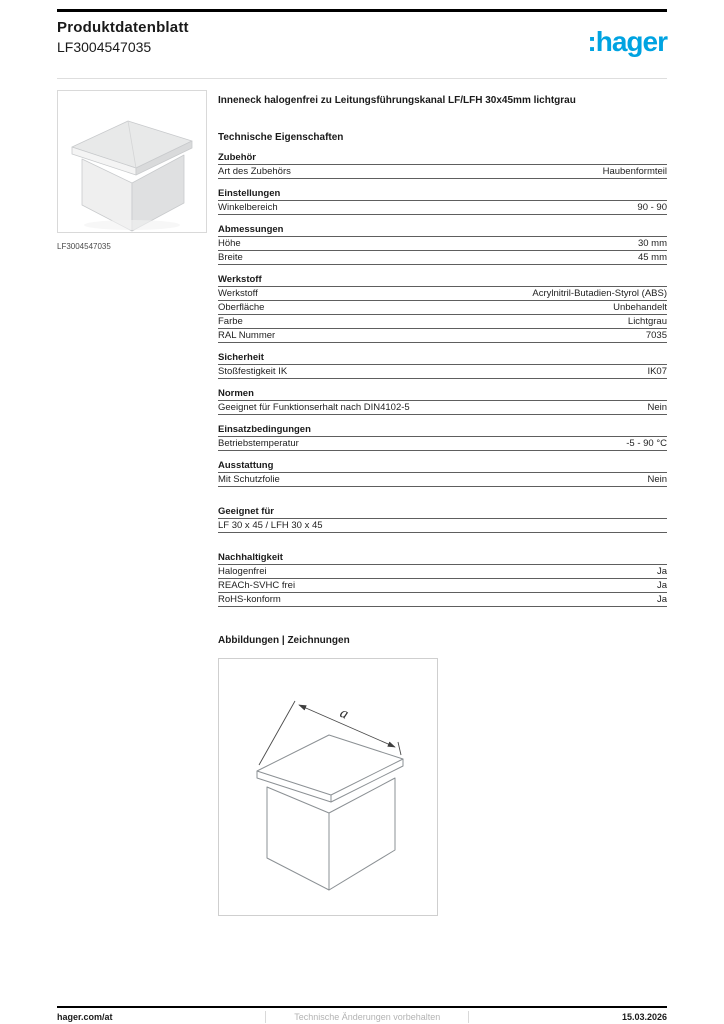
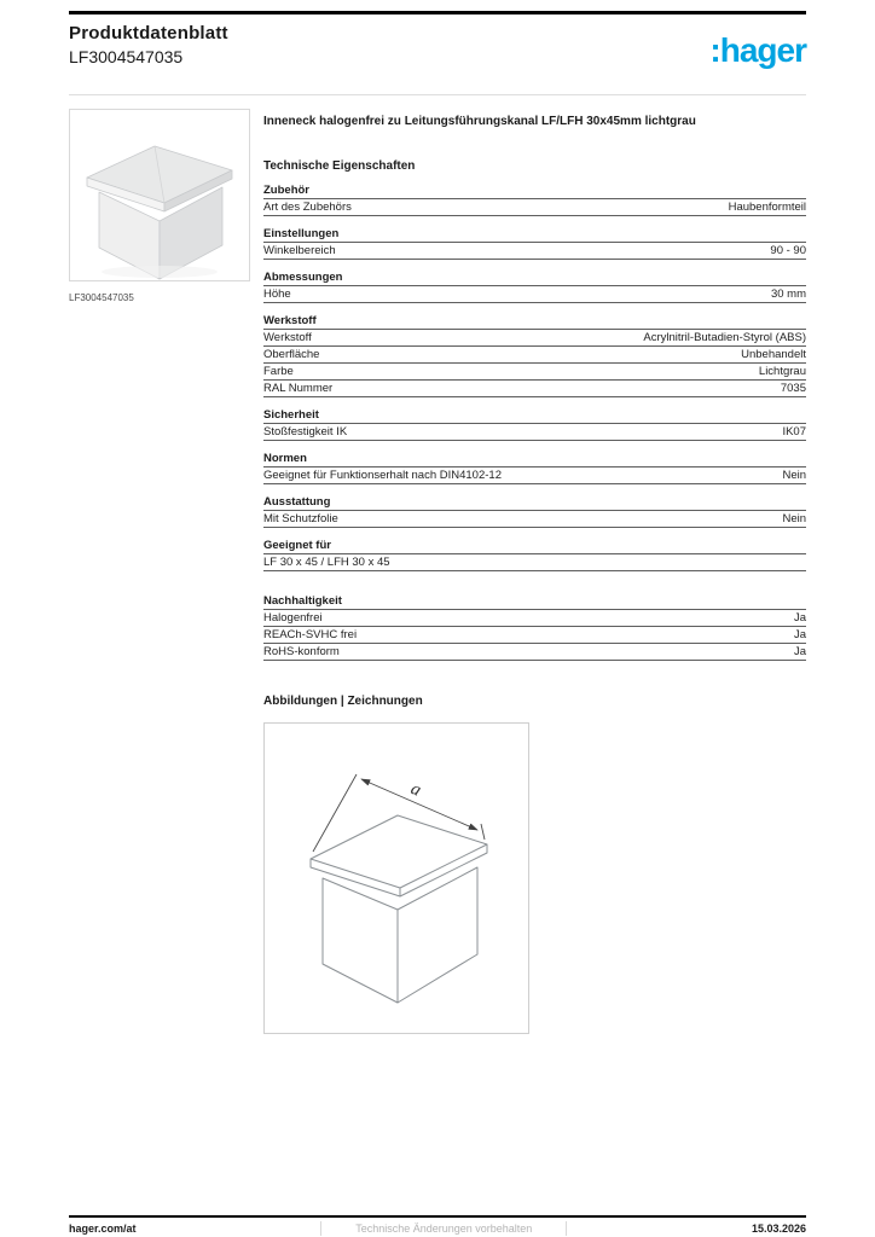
  Produktdatenblatt
  LF3004547035
  :hager
  LF3004547035
  Inneneck halogenfrei zu Leitungsführungskanal LF/LFH 30x45mm lichtgrau
  Technische Eigenschaften
  Zubehör
  Art des Zubehörs
  Haubenformteil
  Einstellungen
  Winkelbereich
  90 - 90
  Abmessungen
  Höhe
  30 mm
- Breite
- 45 mm
  Werkstoff
  Werkstoff
  Acrylnitril-Butadien-Styrol (ABS)
  Oberfläche
  Unbehandelt
  Farbe
  Lichtgrau
  RAL Nummer
  7035
  Sicherheit
  Stoßfestigkeit IK
  IK07
  Normen
- Geeignet für Funktionserhalt nach DIN4102-5
+ Geeignet für Funktionserhalt nach DIN4102-12
  Nein
- Einsatzbedingungen
- Betriebstemperatur
- -5 - 90 °C
  Ausstattung
  Mit Schutzfolie
  Nein
  Geeignet für
  LF 30 x 45 / LFH 30 x 45
  Nachhaltigkeit
  Halogenfrei
  Ja
  REACh-SVHC frei
  Ja
  RoHS-konform
  Ja
  Abbildungen | Zeichnungen
  hager.com/at
  Technische Änderungen vorbehalten
  15.03.2026
